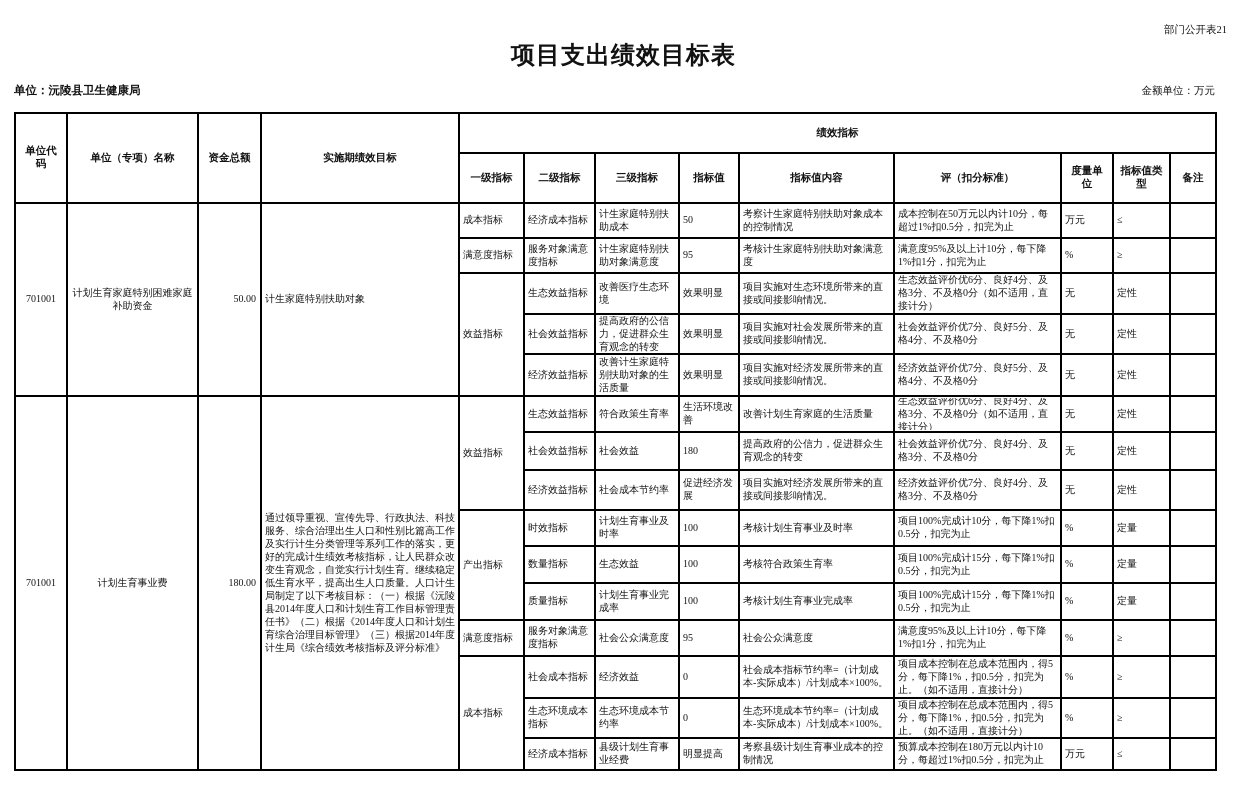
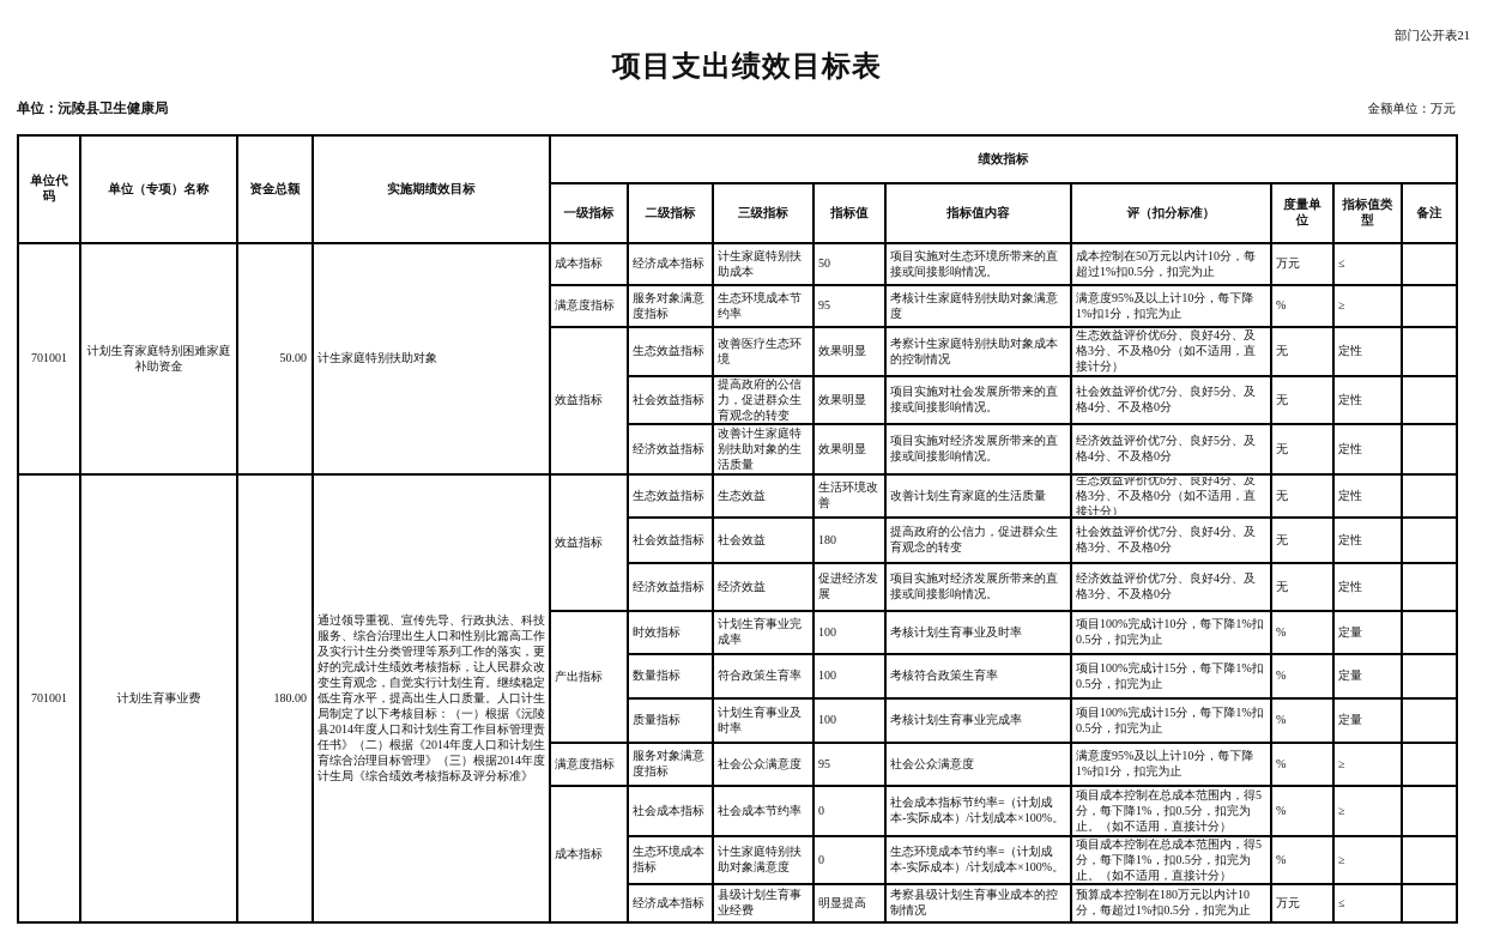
  部门公开表21
  项目支出绩效目标表
  单位：沅陵县卫生健康局
  金额单位：万元
  单位代码	单位（专项）名称	资金总额	实施期绩效目标	绩效指标
  一级指标	二级指标	三级指标	指标值	指标值内容	评（扣分标准）	度量单位	指标值类型	备注
- 701001	计划生育家庭特别困难家庭补助资金	50.00	计生家庭特别扶助对象	成本指标	经济成本指标	计生家庭特别扶助成本	50	考察计生家庭特别扶助对象成本的控制情况	成本控制在50万元以内计10分，每超过1%扣0.5分，扣完为止	万元	≤
+ 701001	计划生育家庭特别困难家庭补助资金	50.00	计生家庭特别扶助对象	成本指标	经济成本指标	计生家庭特别扶助成本	50	项目实施对生态环境所带来的直接或间接影响情况。	成本控制在50万元以内计10分，每超过1%扣0.5分，扣完为止	万元	≤
- 满意度指标	服务对象满意度指标	计生家庭特别扶助对象满意度	95	考核计生家庭特别扶助对象满意度	满意度95%及以上计10分，每下降1%扣1分，扣完为止	%	≥
+ 满意度指标	服务对象满意度指标	生态环境成本节约率	95	考核计生家庭特别扶助对象满意度	满意度95%及以上计10分，每下降1%扣1分，扣完为止	%	≥
- 效益指标	生态效益指标	改善医疗生态环境	效果明显	项目实施对生态环境所带来的直接或间接影响情况。	生态效益评价优6分、良好4分、及格3分、不及格0分（如不适用，直接计分）	无	定性
+ 效益指标	生态效益指标	改善医疗生态环境	效果明显	考察计生家庭特别扶助对象成本的控制情况	生态效益评价优6分、良好4分、及格3分、不及格0分（如不适用，直接计分）	无	定性
  社会效益指标	提高政府的公信力，促进群众生育观念的转变	效果明显	项目实施对社会发展所带来的直接或间接影响情况。	社会效益评价优7分、良好5分、及格4分、不及格0分	无	定性
  经济效益指标	改善计生家庭特别扶助对象的生活质量	效果明显	项目实施对经济发展所带来的直接或间接影响情况。	经济效益评价优7分、良好5分、及格4分、不及格0分	无	定性
- 701001	计划生育事业费	180.00	通过领导重视、宣传先导、行政执法、科技服务、综合治理出生人口和性别比篇高工作及实行计生分类管理等系列工作的落实，更好的完成计生绩效考核指标，让人民群众改变生育观念，自觉实行计划生育。继续稳定低生育水平，提高出生人口质量。人口计生局制定了以下考核目标：（一）根据《沅陵县2014年度人口和计划生育工作目标管理责任书》（二）根据《2014年度人口和计划生育综合治理目标管理》（三）根据2014年度计生局《综合绩效考核指标及评分标准》	效益指标	生态效益指标	符合政策生育率	生活环境改善	改善计划生育家庭的生活质量	生态效益评价优6分、良好4分、及格3分、不及格0分（如不适用，直接计分）	无	定性
+ 701001	计划生育事业费	180.00	通过领导重视、宣传先导、行政执法、科技服务、综合治理出生人口和性别比篇高工作及实行计生分类管理等系列工作的落实，更好的完成计生绩效考核指标，让人民群众改变生育观念，自觉实行计划生育。继续稳定低生育水平，提高出生人口质量。人口计生局制定了以下考核目标：（一）根据《沅陵县2014年度人口和计划生育工作目标管理责任书》（二）根据《2014年度人口和计划生育综合治理目标管理》（三）根据2014年度计生局《综合绩效考核指标及评分标准》	效益指标	生态效益指标	生态效益	生活环境改善	改善计划生育家庭的生活质量	生态效益评价优6分、良好4分、及格3分、不及格0分（如不适用，直接计分）	无	定性
  社会效益指标	社会效益	180	提高政府的公信力，促进群众生育观念的转变	社会效益评价优7分、良好4分、及格3分、不及格0分	无	定性
- 经济效益指标	社会成本节约率	促进经济发展	项目实施对经济发展所带来的直接或间接影响情况。	经济效益评价优7分、良好4分、及格3分、不及格0分	无	定性
+ 经济效益指标	经济效益	促进经济发展	项目实施对经济发展所带来的直接或间接影响情况。	经济效益评价优7分、良好4分、及格3分、不及格0分	无	定性
- 产出指标	时效指标	计划生育事业及时率	100	考核计划生育事业及时率	项目100%完成计10分，每下降1%扣0.5分，扣完为止	%	定量
+ 产出指标	时效指标	计划生育事业完成率	100	考核计划生育事业及时率	项目100%完成计10分，每下降1%扣0.5分，扣完为止	%	定量
- 数量指标	生态效益	100	考核符合政策生育率	项目100%完成计15分，每下降1%扣0.5分，扣完为止	%	定量
+ 数量指标	符合政策生育率	100	考核符合政策生育率	项目100%完成计15分，每下降1%扣0.5分，扣完为止	%	定量
- 质量指标	计划生育事业完成率	100	考核计划生育事业完成率	项目100%完成计15分，每下降1%扣0.5分，扣完为止	%	定量
+ 质量指标	计划生育事业及时率	100	考核计划生育事业完成率	项目100%完成计15分，每下降1%扣0.5分，扣完为止	%	定量
  满意度指标	服务对象满意度指标	社会公众满意度	95	社会公众满意度	满意度95%及以上计10分，每下降1%扣1分，扣完为止	%	≥
- 成本指标	社会成本指标	经济效益	0	社会成本指标节约率=（计划成本-实际成本）/计划成本×100%。	项目成本控制在总成本范围内，得5分，每下降1%，扣0.5分，扣完为止。（如不适用，直接计分）	%	≥
+ 成本指标	社会成本指标	社会成本节约率	0	社会成本指标节约率=（计划成本-实际成本）/计划成本×100%。	项目成本控制在总成本范围内，得5分，每下降1%，扣0.5分，扣完为止。（如不适用，直接计分）	%	≥
- 生态环境成本指标	生态环境成本节约率	0	生态环境成本节约率=（计划成本-实际成本）/计划成本×100%。	项目成本控制在总成本范围内，得5分，每下降1%，扣0.5分，扣完为止。（如不适用，直接计分）	%	≥
+ 生态环境成本指标	计生家庭特别扶助对象满意度	0	生态环境成本节约率=（计划成本-实际成本）/计划成本×100%。	项目成本控制在总成本范围内，得5分，每下降1%，扣0.5分，扣完为止。（如不适用，直接计分）	%	≥
  经济成本指标	县级计划生育事业经费	明显提高	考察县级计划生育事业成本的控制情况	预算成本控制在180万元以内计10分，每超过1%扣0.5分，扣完为止	万元	≤
